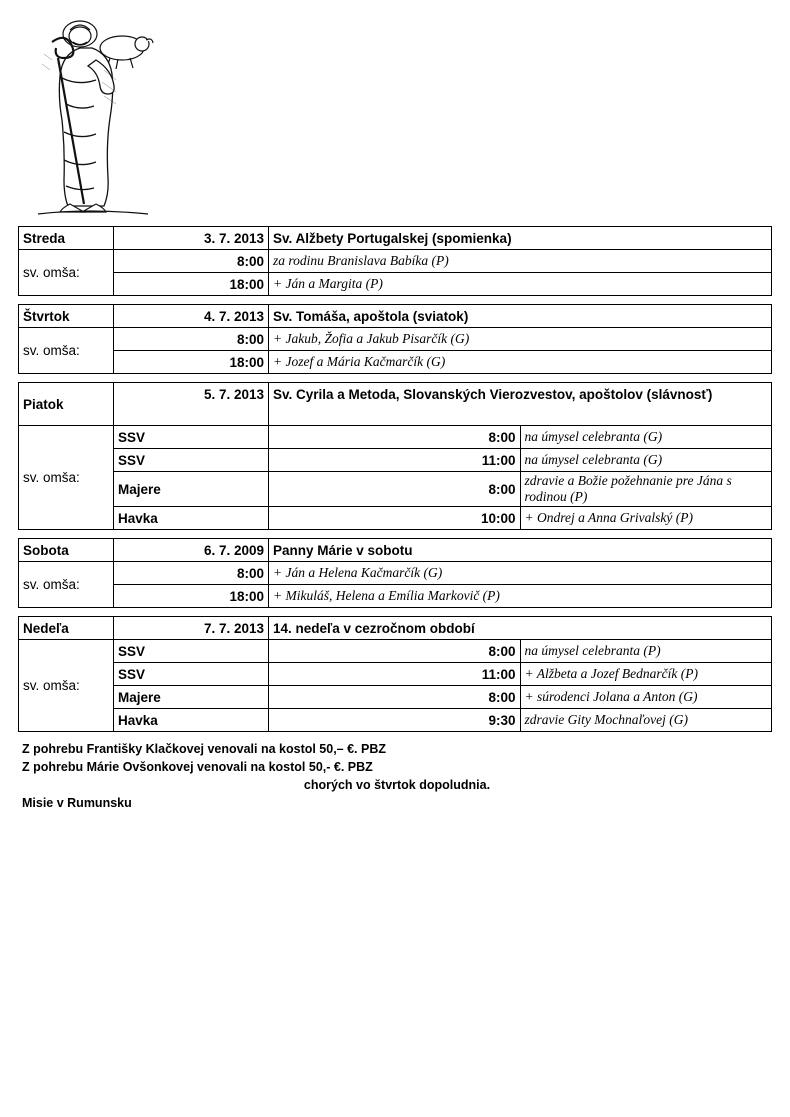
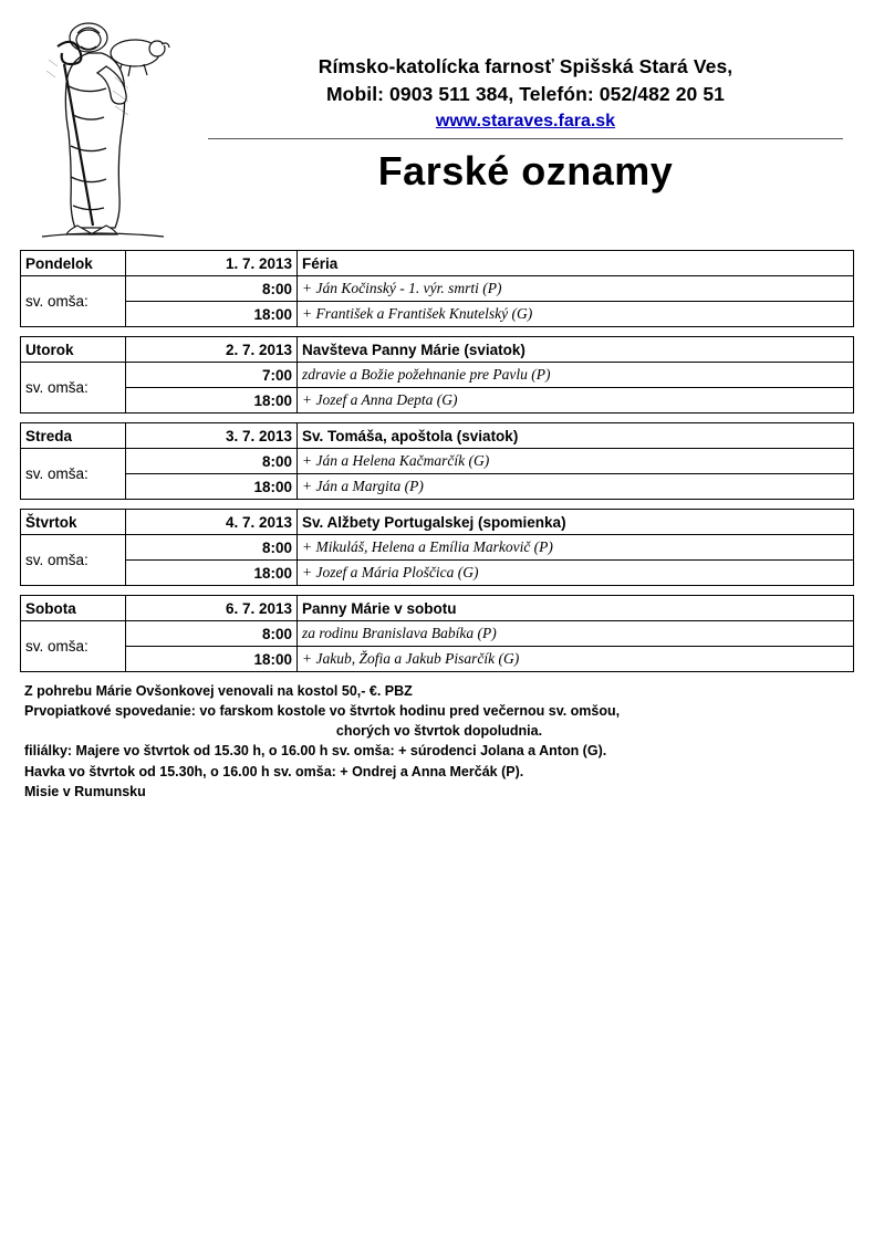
+ Rímsko-katolícka farnosť Spišská Stará Ves,
+ Mobil: 0903 511 384, Telefón: 052/482 20 51
+ www.staraves.fara.sk
+ Farské oznamy
+ Pondelok	1. 7. 2013	Féria
+ sv. omša:	8:00	+ Ján Kočinský - 1. výr. smrti (P)
+ 18:00	+ František a František Knutelský (G)
+ Utorok	2. 7. 2013	Navšteva Panny Márie (sviatok)
+ sv. omša:	7:00	zdravie a Božie požehnanie pre Pavlu (P)
+ 18:00	+ Jozef a Anna Depta (G)
- Streda	3. 7. 2013	Sv. Alžbety Portugalskej (spomienka)
+ Streda	3. 7. 2013	Sv. Tomáša, apoštola (sviatok)
- sv. omša:	8:00	za rodinu Branislava Babíka (P)
+ sv. omša:	8:00	+ Ján a Helena Kačmarčík (G)
  18:00	+ Ján a Margita (P)
- Štvrtok	4. 7. 2013	Sv. Tomáša, apoštola (sviatok)
+ Štvrtok	4. 7. 2013	Sv. Alžbety Portugalskej (spomienka)
- sv. omša:	8:00	+ Jakub, Žofia a Jakub Pisarčík (G)
+ sv. omša:	8:00	+ Mikuláš, Helena a Emília Markovič (P)
- 18:00	+ Jozef a Mária Kačmarčík (G)
+ 18:00	+ Jozef a Mária Ploščica (G)
- Piatok	5. 7. 2013	Sv. Cyrila a Metoda, Slovanských Vierozvestov, apoštolov (slávnosť)
- sv. omša:	SSV	8:00	na úmysel celebranta (G)
- SSV	11:00	na úmysel celebranta (G)
- Majere	8:00	zdravie a Božie požehnanie pre Jána s rodinou (P)
- Havka	10:00	+ Ondrej a Anna Grivalský (P)
- Sobota	6. 7. 2009	Panny Márie v sobotu
+ Sobota	6. 7. 2013	Panny Márie v sobotu
- sv. omša:	8:00	+ Ján a Helena Kačmarčík (G)
+ sv. omša:	8:00	za rodinu Branislava Babíka (P)
- 18:00	+ Mikuláš, Helena a Emília Markovič (P)
+ 18:00	+ Jakub, Žofia a Jakub Pisarčík (G)
- Nedeľa	7. 7. 2013	14. nedeľa v cezročnom období
- sv. omša:	SSV	8:00	na úmysel celebranta (P)
- SSV	11:00	+ Alžbeta a Jozef Bednarčík (P)
- Majere	8:00	+ súrodenci Jolana a Anton (G)
- Havka	9:30	zdravie Gity Mochnaľovej (G)
- Z pohrebu Františky Klačkovej venovali na kostol 50,– €. PBZ
  Z pohrebu Márie Ovšonkovej venovali na kostol 50,- €. PBZ
+ Prvopiatkové spovedanie: vo farskom kostole vo štvrtok hodinu pred večernou sv. omšou,
  chorých vo štvrtok dopoludnia.
+ filiálky: Majere vo štvrtok od 15.30 h, o 16.00 h sv. omša: + súrodenci Jolana a Anton (G).
+ Havka vo štvrtok od 15.30h, o 16.00 h sv. omša: + Ondrej a Anna Merčák (P).
  Misie v Rumunsku
